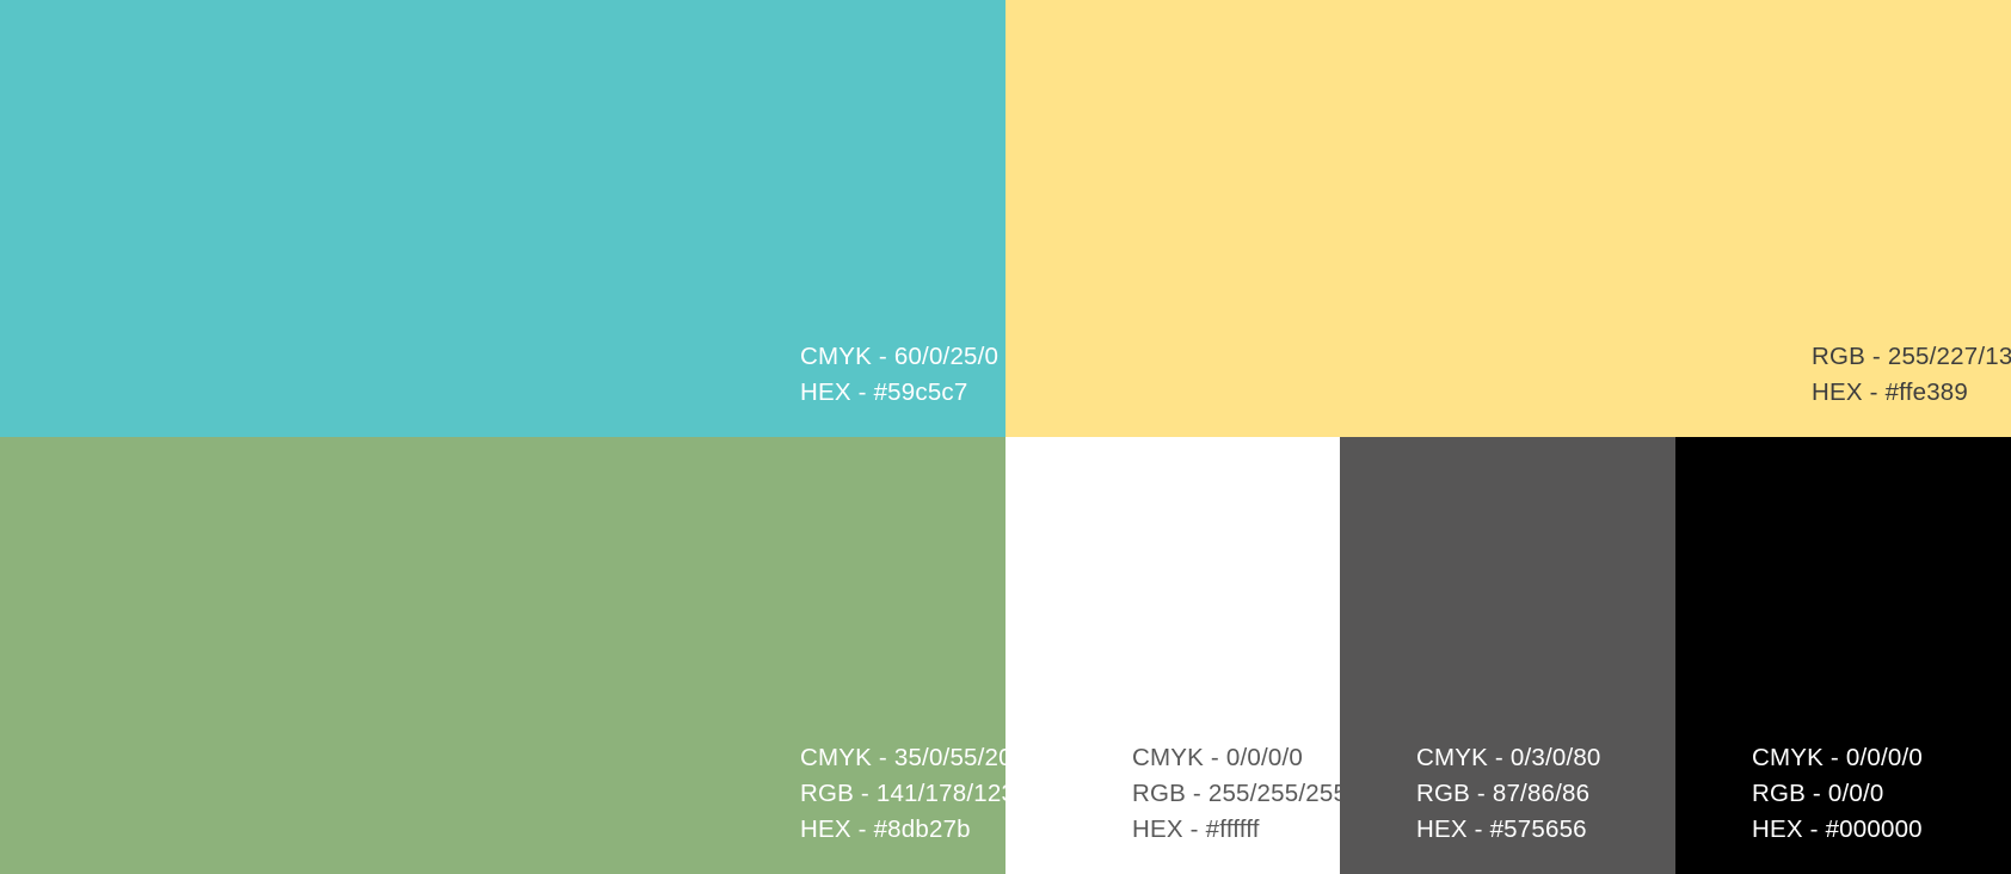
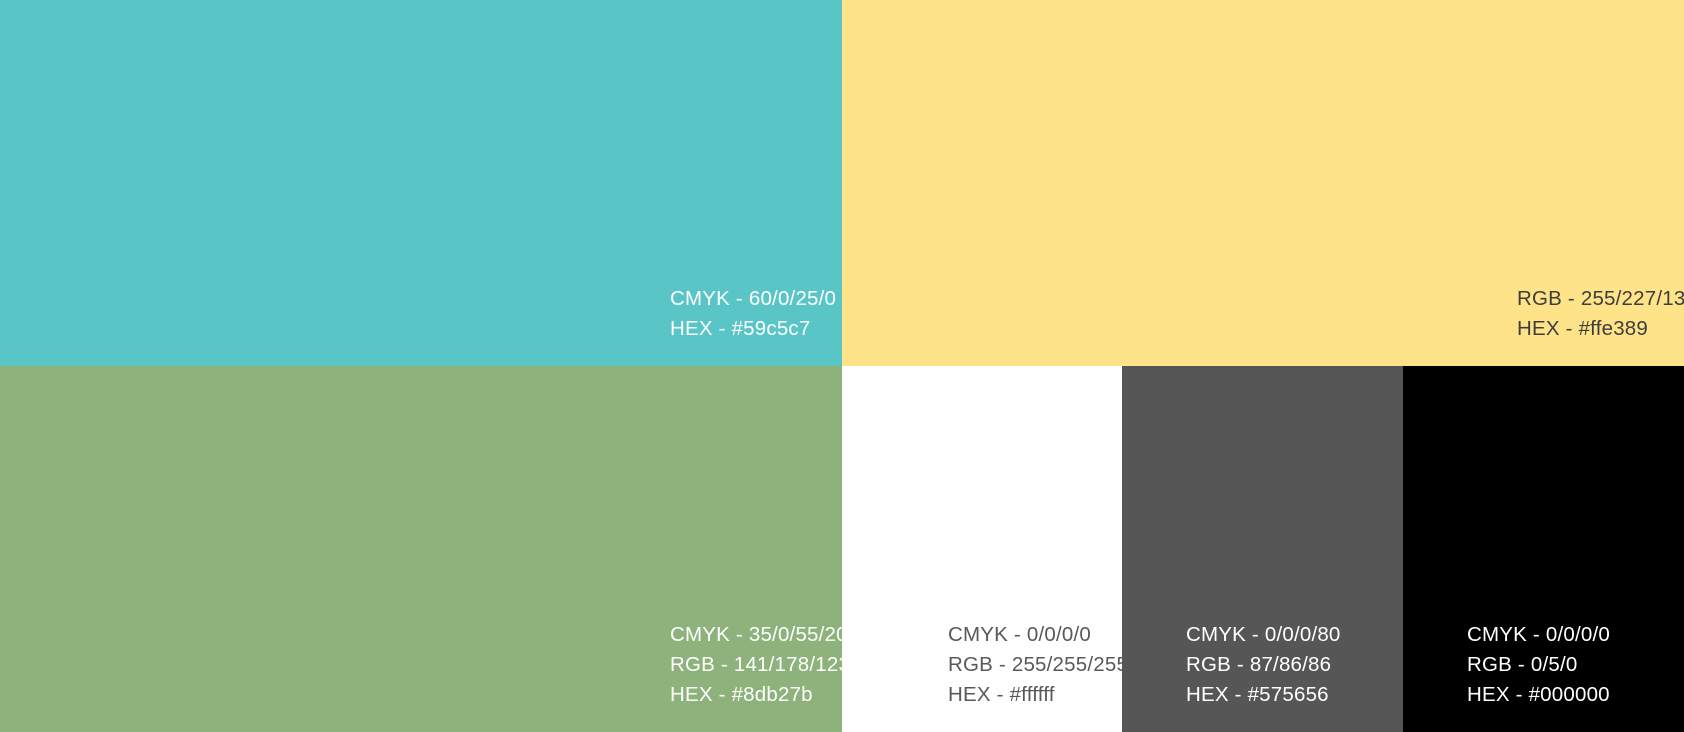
  CMYK - 60/0/25/0
  HEX - #59c5c7
  RGB - 255/227/13
  HEX - #ffe389
  CMYK - 35/0/55/2
  RGB - 141/178/12
  HEX - #8db27b
  CMYK - 0/0/0/0
  RGB - 255/255/25
  HEX - #ffffff
- CMYK - 0/3/0/80
+ CMYK - 0/0/0/80
  RGB - 87/86/86
  HEX - #575656
  CMYK - 0/0/0/0
- RGB - 0/0/0
+ RGB - 0/5/0
  HEX - #000000
